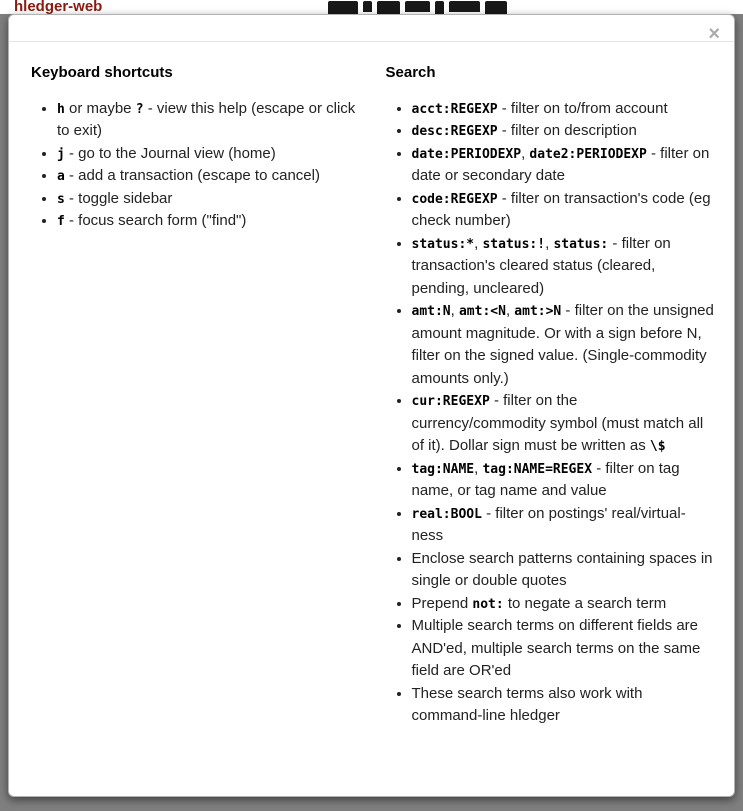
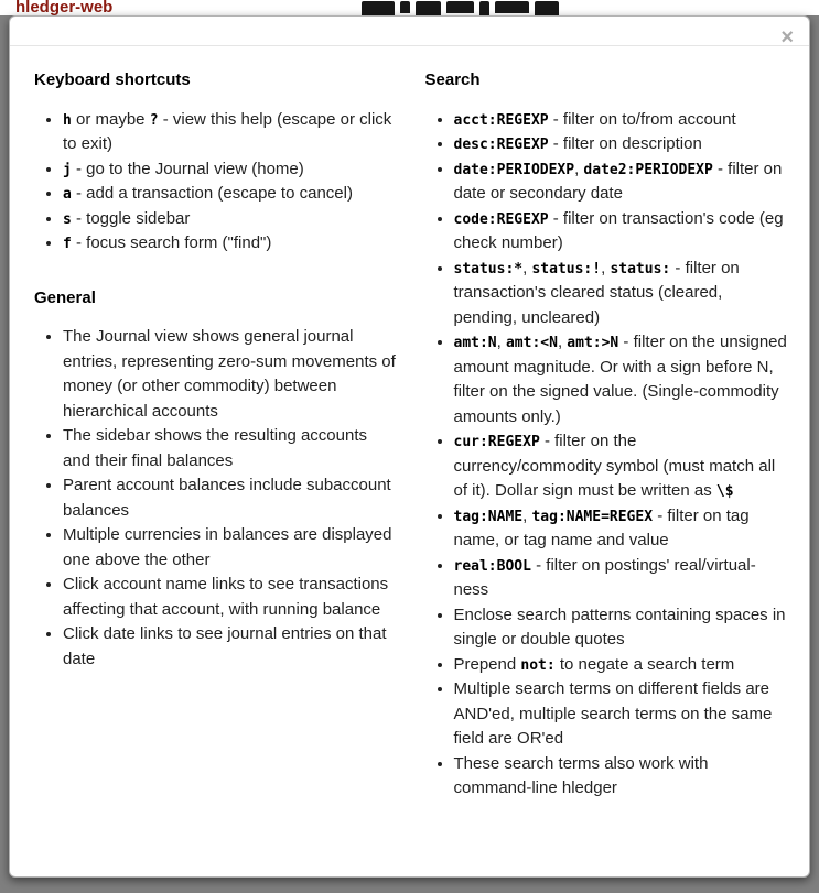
  hledger-web
  ×
  Keyboard shortcuts
  h or maybe ? - view this help (escape or click to exit)
  j - go to the Journal view (home)
  a - add a transaction (escape to cancel)
  s - toggle sidebar
  f - focus search form ("find")
+ General
+ The Journal view shows general journal entries, representing zero-sum movements of money (or other commodity) between hierarchical accounts
+ The sidebar shows the resulting accounts and their final balances
+ Parent account balances include subaccount balances
+ Multiple currencies in balances are displayed one above the other
+ Click account name links to see transactions affecting that account, with running balance
+ Click date links to see journal entries on that date
  Search
  acct:REGEXP - filter on to/from account
  desc:REGEXP - filter on description
  date:PERIODEXP, date2:PERIODEXP - filter on date or secondary date
  code:REGEXP - filter on transaction's code (eg check number)
  status:*, status:!, status: - filter on transaction's cleared status (cleared, pending, uncleared)
  amt:N, amt:<N, amt:>N - filter on the unsigned amount magnitude. Or with a sign before N, filter on the signed value. (Single-commodity amounts only.)
  cur:REGEXP - filter on the currency/commodity symbol (must match all of it). Dollar sign must be written as \$
  tag:NAME, tag:NAME=REGEX - filter on tag name, or tag name and value
  real:BOOL - filter on postings' real/virtual-ness
  Enclose search patterns containing spaces in single or double quotes
  Prepend not: to negate a search term
  Multiple search terms on different fields are AND'ed, multiple search terms on the same field are OR'ed
  These search terms also work with command-line hledger
